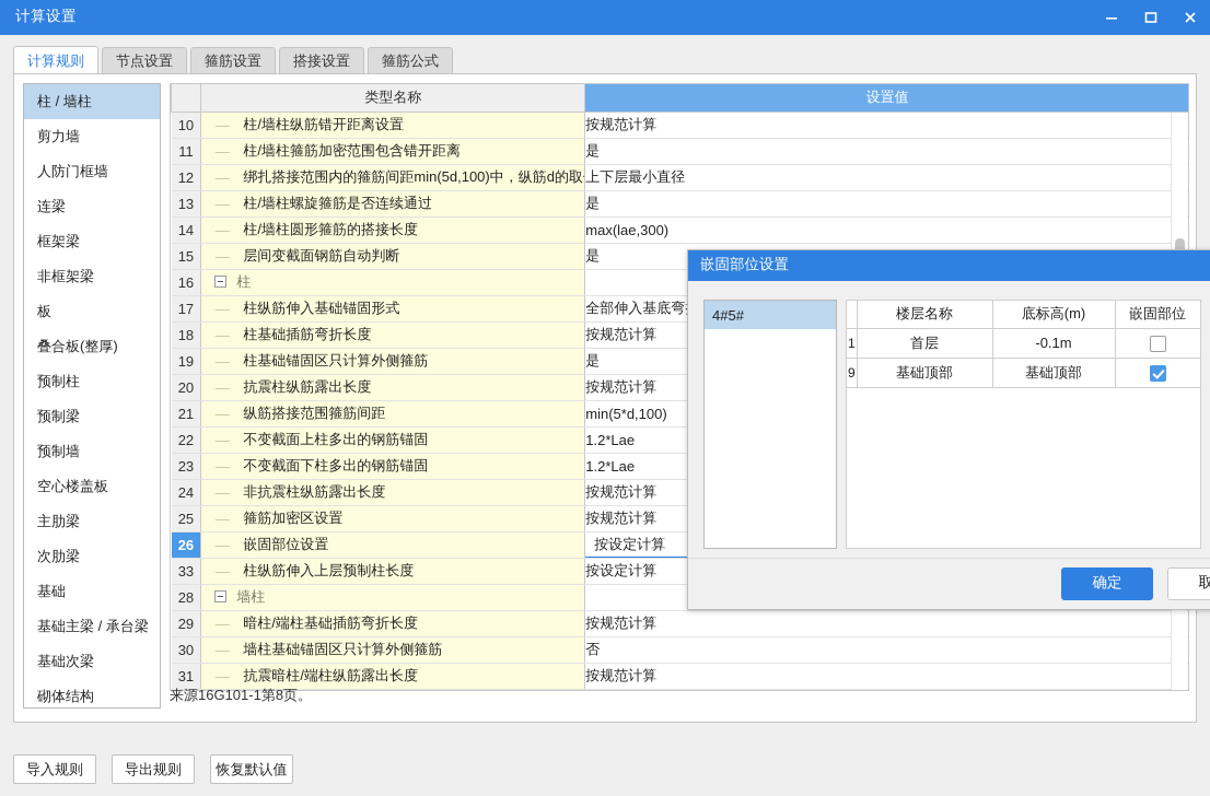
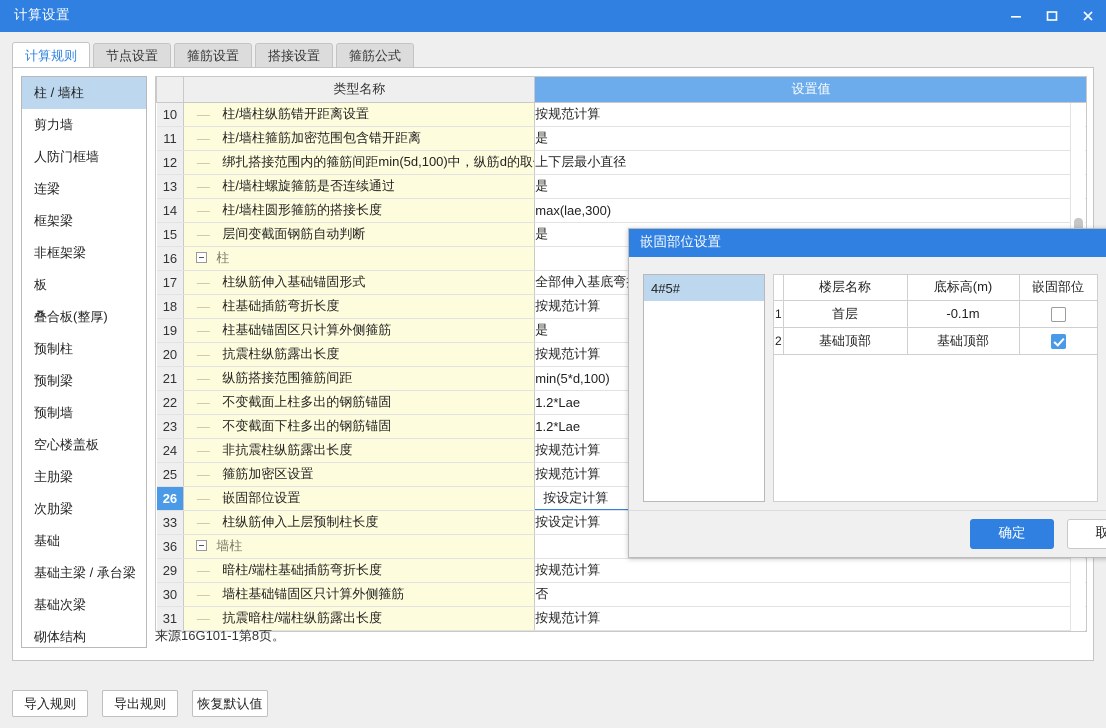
  计算设置
  计算规则
  节点设置
  箍筋设置
  搭接设置
  箍筋公式
  柱 / 墙柱
  剪力墙
  人防门框墙
  连梁
  框架梁
  非框架梁
  板
  叠合板(整厚)
  预制柱
  预制梁
  预制墙
  空心楼盖板
  主肋梁
  次肋梁
  基础
  基础主梁 / 承台梁
  基础次梁
  砌体结构
  	类型名称	设置值
  10	— 柱/墙柱纵筋错开距离设置	按规范计算
  11	— 柱/墙柱箍筋加密范围包含错开距离	是
  12	— 绑扎搭接范围内的箍筋间距min(5d,100)中，纵筋d的取	上下层最小直径
  13	— 柱/墙柱螺旋箍筋是否连续通过	是
  14	— 柱/墙柱圆形箍筋的搭接长度	max(lae,300)
  15	— 层间变截面钢筋自动判断	是
  16	柱
  17	— 柱纵筋伸入基础锚固形式	全部伸入基底弯
  18	— 柱基础插筋弯折长度	按规范计算
  19	— 柱基础锚固区只计算外侧箍筋	是
  20	— 抗震柱纵筋露出长度	按规范计算
  21	— 纵筋搭接范围箍筋间距	min(5*d,100)
  22	— 不变截面上柱多出的钢筋锚固	1.2*Lae
  23	— 不变截面下柱多出的钢筋锚固	1.2*Lae
  24	— 非抗震柱纵筋露出长度	按规范计算
  25	— 箍筋加密区设置	按规范计算
  26	— 嵌固部位设置	按设定计算
  33	— 柱纵筋伸入上层预制柱长度	按设定计算
- 28	墙柱
+ 36	墙柱
  29	— 暗柱/端柱基础插筋弯折长度	按规范计算
  30	— 墙柱基础锚固区只计算外侧箍筋	否
  31	— 抗震暗柱/端柱纵筋露出长度	按规范计算
  来源16G101-1第8页。
  导入规则
  导出规则
  恢复默认值
  嵌固部位设置
  4#5#
  	楼层名称	底标高(m)	嵌固部位
  1	首层	-0.1m
- 9	基础顶部	基础顶部
+ 2	基础顶部	基础顶部
  确定
